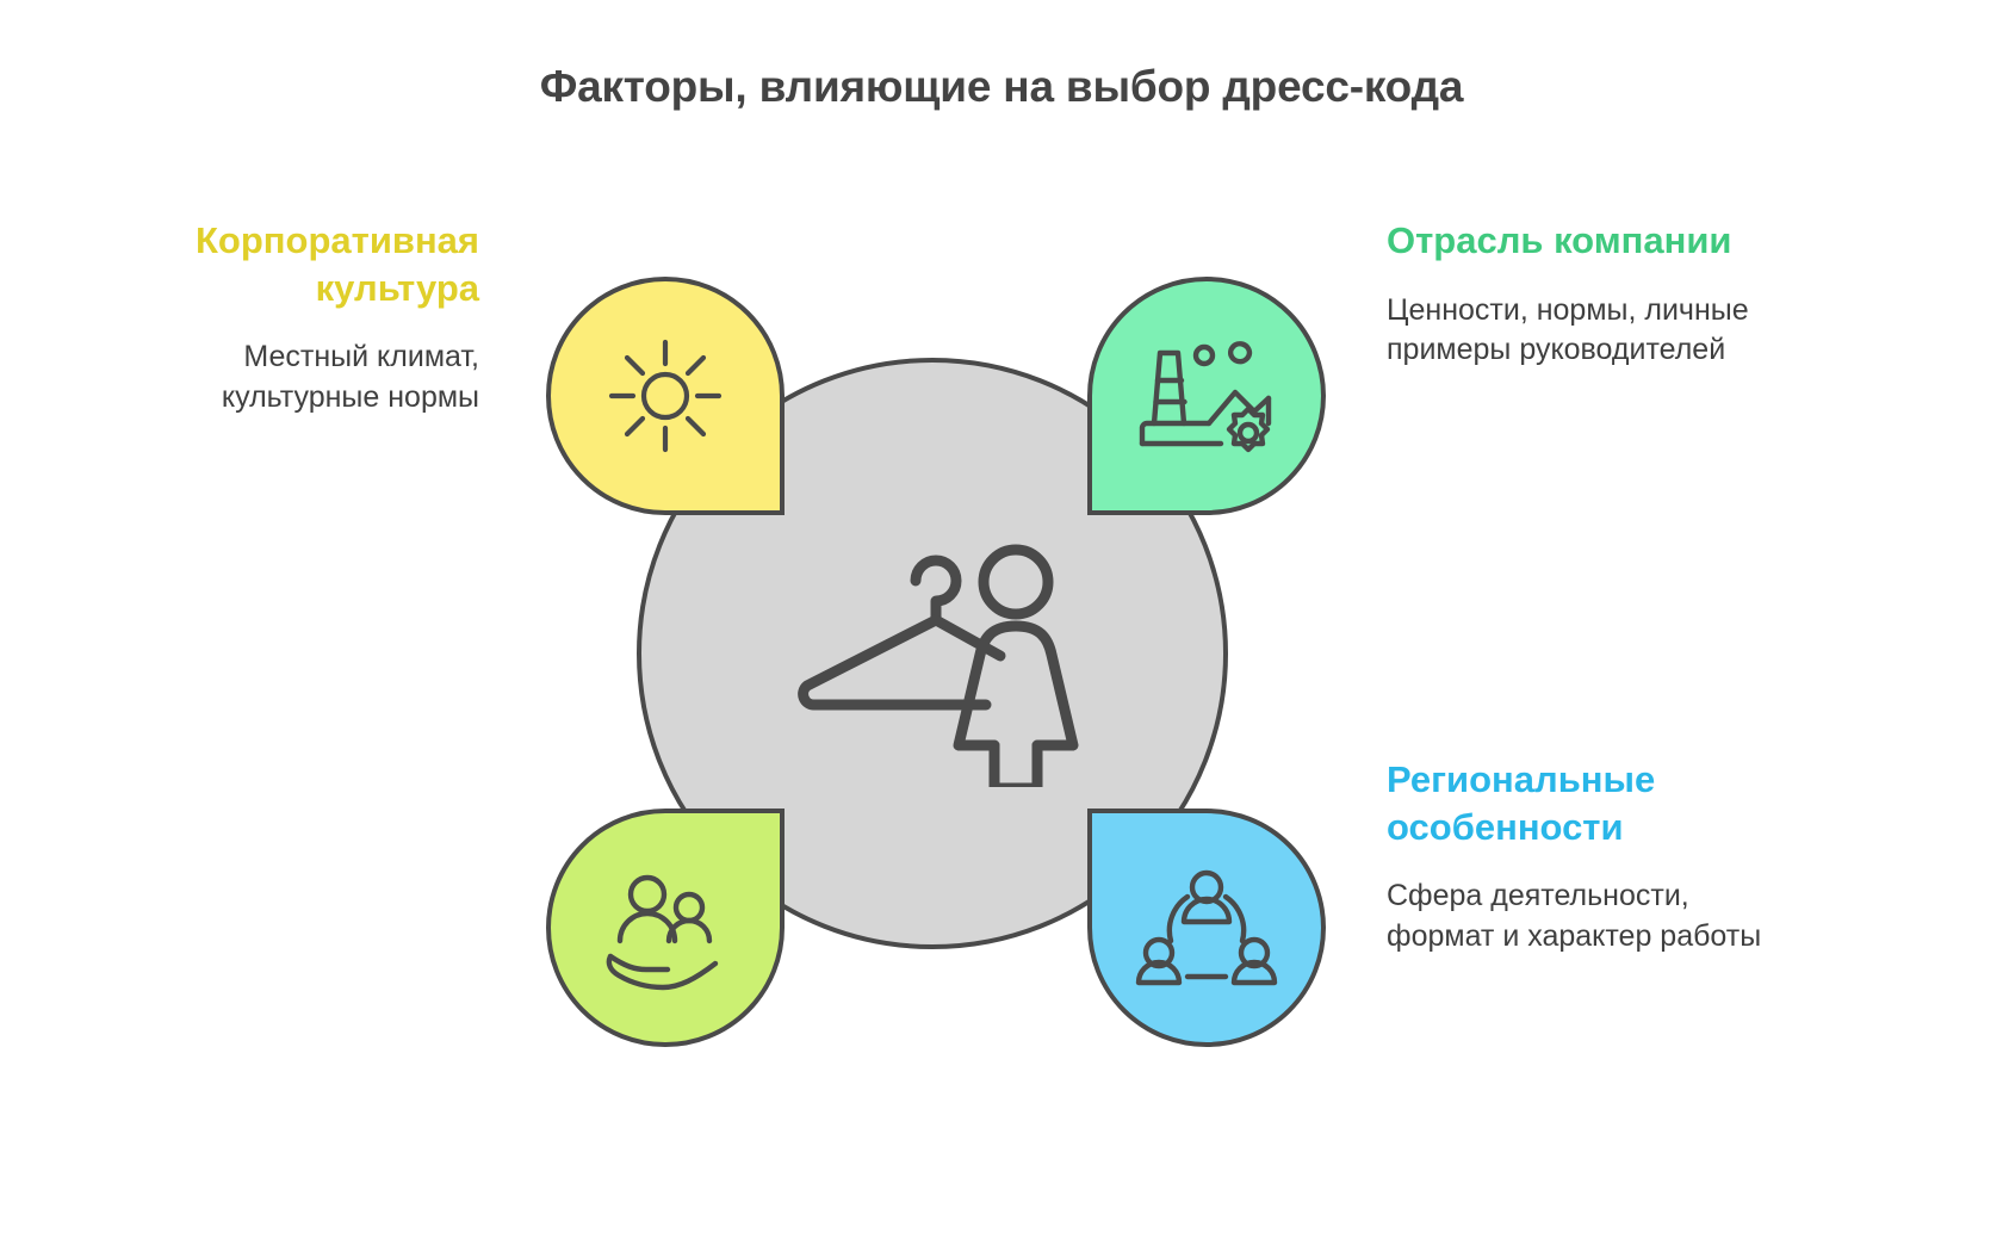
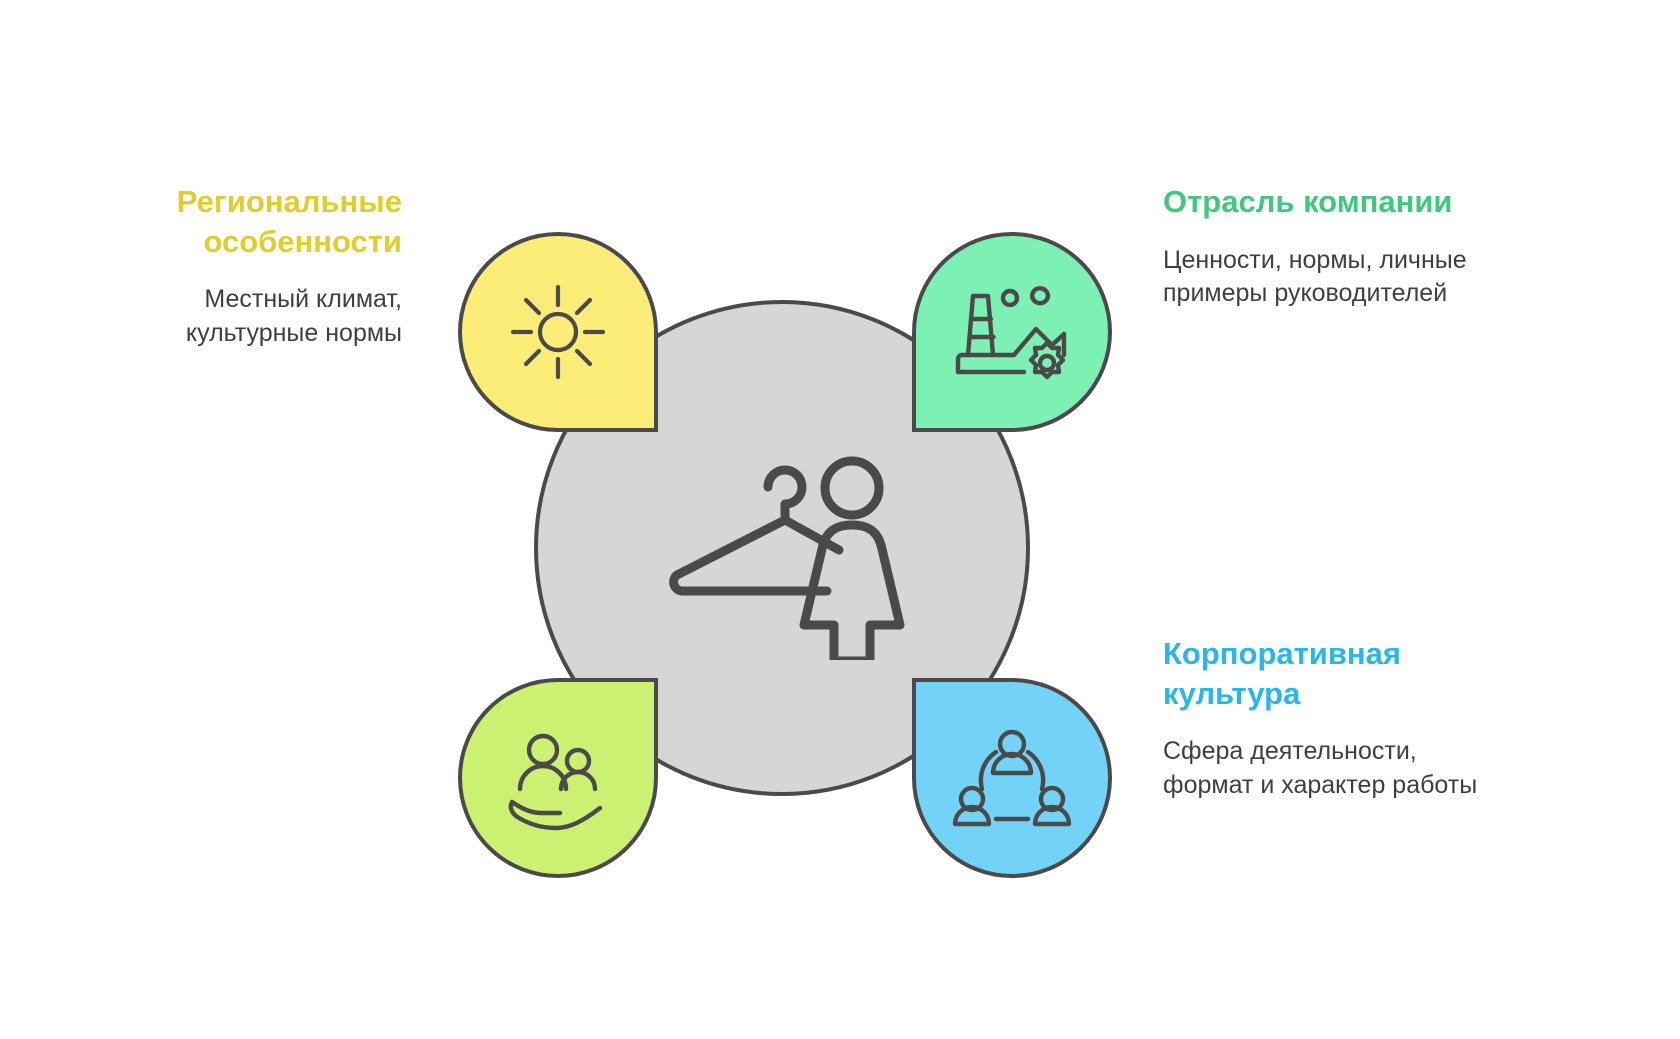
- Факторы, влияющие на выбор дресс-кода
- Корпоративная культура
+ Региональные особенности
  Местный климат, культурные нормы
  Отрасль компании
  Ценности, нормы, личные примеры руководителей
- Региональные особенности
+ Корпоративная культура
  Сфера деятельности, формат и характер работы
